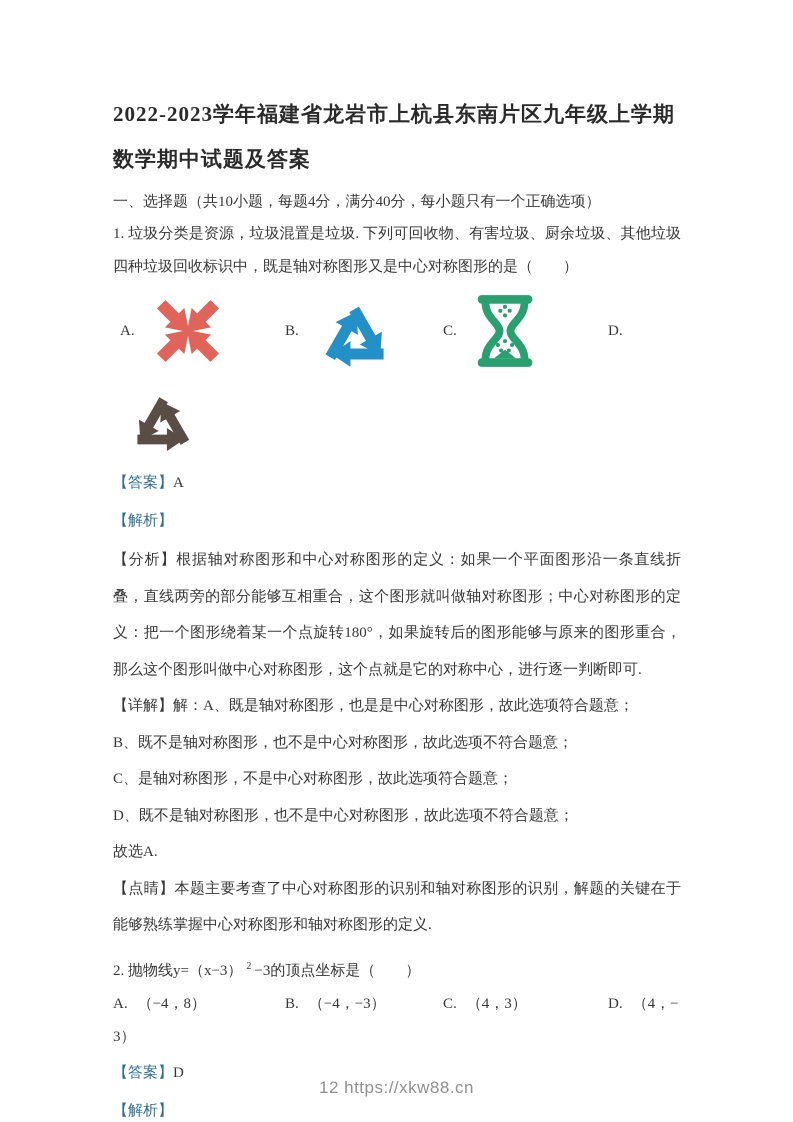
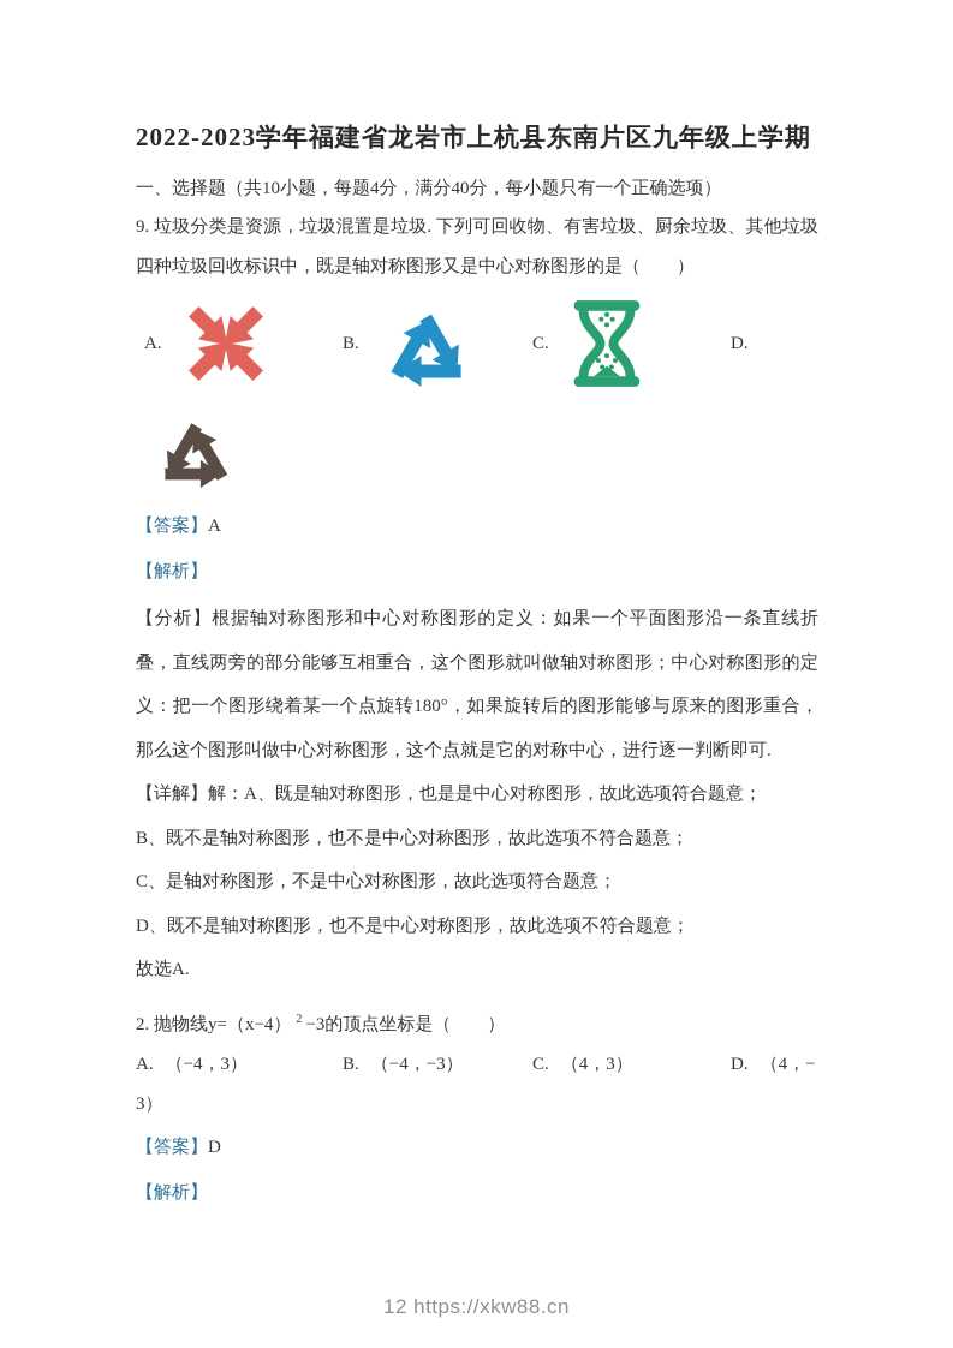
  2022-2023学年福建省龙岩市上杭县东南片区九年级上学期
- 数学期中试题及答案
  一、选择题（共10小题，每题4分，满分40分，每小题只有一个正确选项）
- 1. 垃圾分类是资源，垃圾混置是垃圾. 下列可回收物、有害垃圾、厨余垃圾、其他垃圾四种垃圾回收标识中，既是轴对称图形又是中心对称图形的是（ ）
+ 9. 垃圾分类是资源，垃圾混置是垃圾. 下列可回收物、有害垃圾、厨余垃圾、其他垃圾四种垃圾回收标识中，既是轴对称图形又是中心对称图形的是（ ）
  A.
  B.
  C.
  D.
  【答案】A
  【解析】
  【分析】根据轴对称图形和中心对称图形的定义：如果一个平面图形沿一条直线折叠，直线两旁的部分能够互相重合，这个图形就叫做轴对称图形；中心对称图形的定义：把一个图形绕着某一个点旋转180°，如果旋转后的图形能够与原来的图形重合，那么这个图形叫做中心对称图形，这个点就是它的对称中心，进行逐一判断即可.
  【详解】解：A、既是轴对称图形，也是是中心对称图形，故此选项符合题意；
  B、既不是轴对称图形，也不是中心对称图形，故此选项不符合题意；
  C、是轴对称图形，不是中心对称图形，故此选项符合题意；
  D、既不是轴对称图形，也不是中心对称图形，故此选项不符合题意；
  故选A.
- 【点睛】本题主要考查了中心对称图形的识别和轴对称图形的识别，解题的关键在于能够熟练掌握中心对称图形和轴对称图形的定义.
- 2. 抛物线y=（x−3） 2 −3的顶点坐标是（ ）
+ 2. 抛物线y=（x−4） 2 −3的顶点坐标是（ ）
- A. （−4，8）
+ A. （−4，3）
  B. （−4，−3）
  C. （4，3）
  D. （4，−
  3）
  【答案】D
  【解析】
  12 https://xkw88.cn
